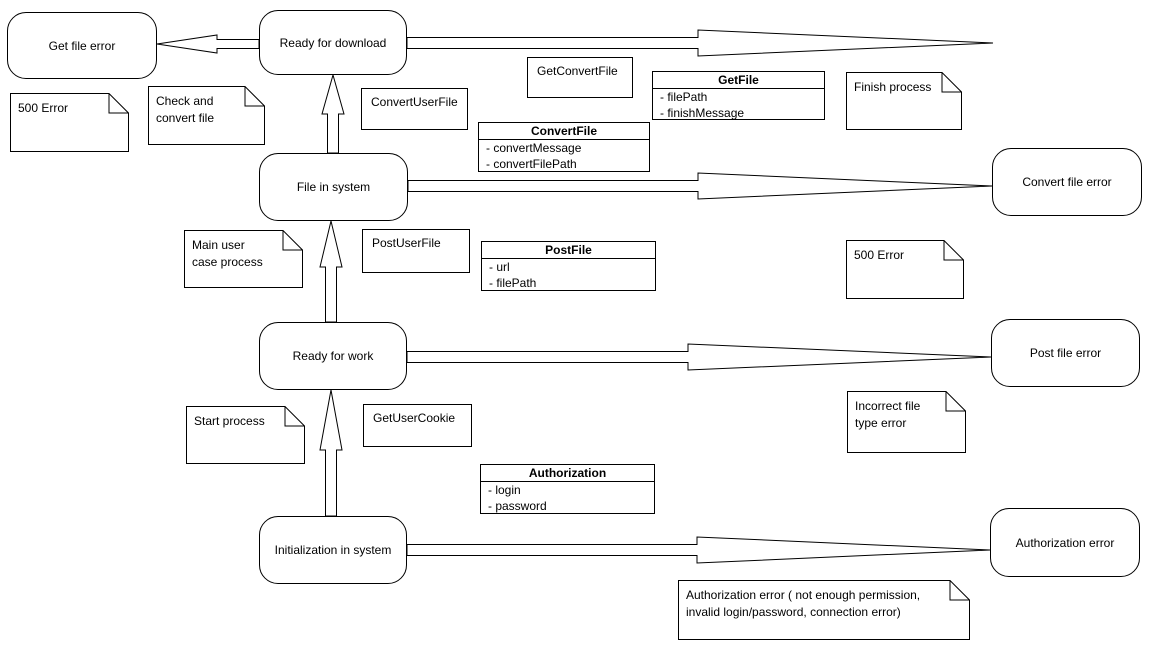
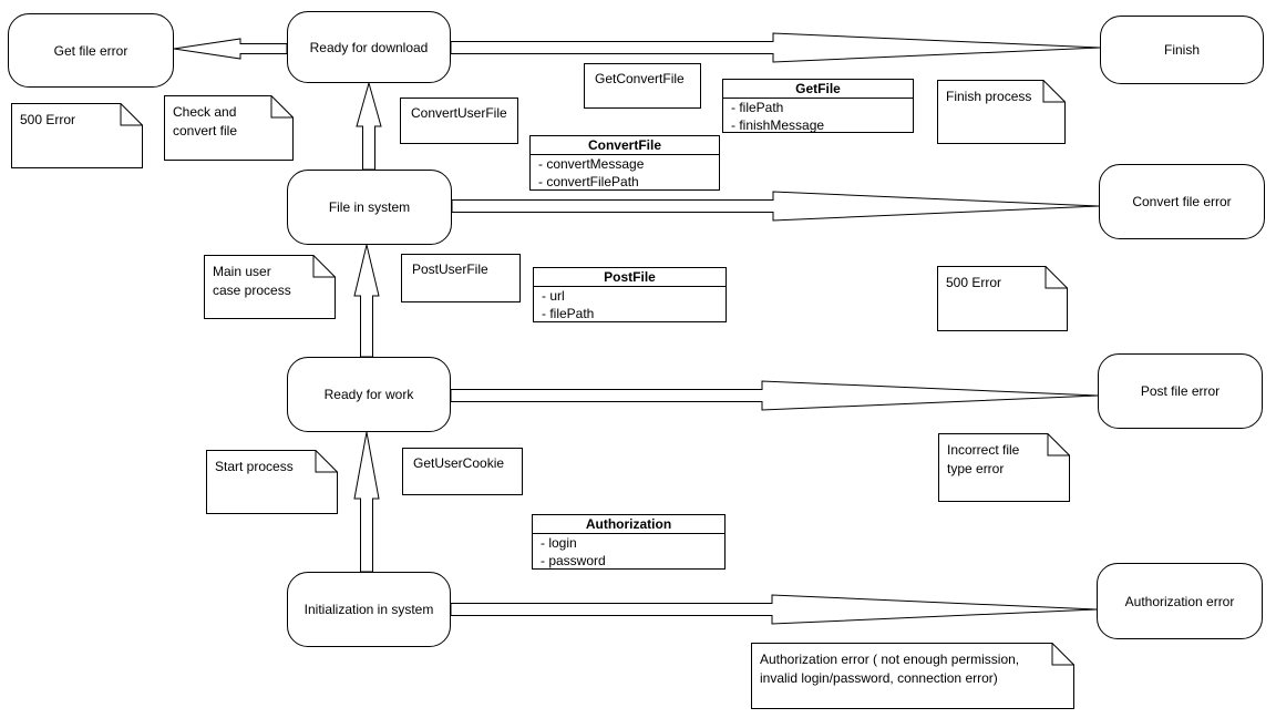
  Get file error
  Ready for download
+ Finish
  File in system
  Convert file error
  Ready for work
  Post file error
  Initialization in system
  Authorization error
  500 Error
  Check and
  convert file
  Finish process
  Main user
  case process
  500 Error
  Start process
  Incorrect file
  type error
  Authorization error ( not enough permission,
  invalid login/password, connection error)
  ConvertUserFile
  GetConvertFile
  PostUserFile
  GetUserCookie
  ConvertFile
  - convertMessage
  - convertFilePath
  GetFile
  - filePath
  - finishMessage
  PostFile
  - url
  - filePath
  Authorization
  - login
  - password
